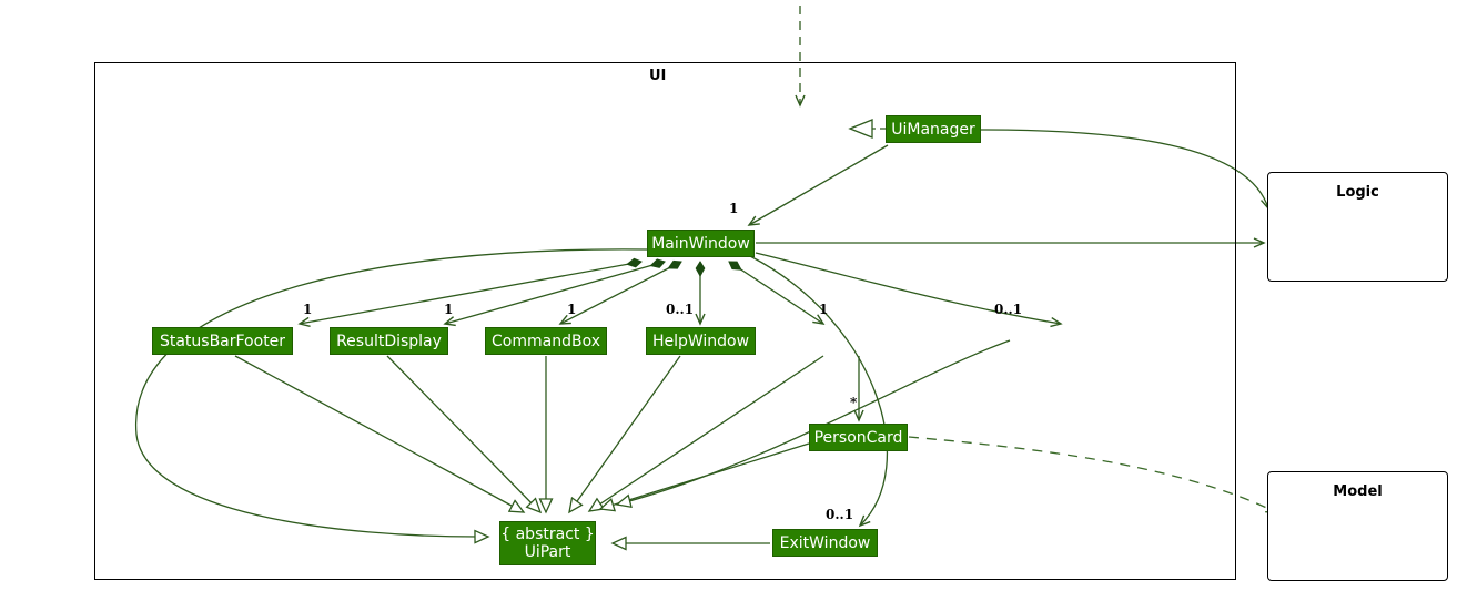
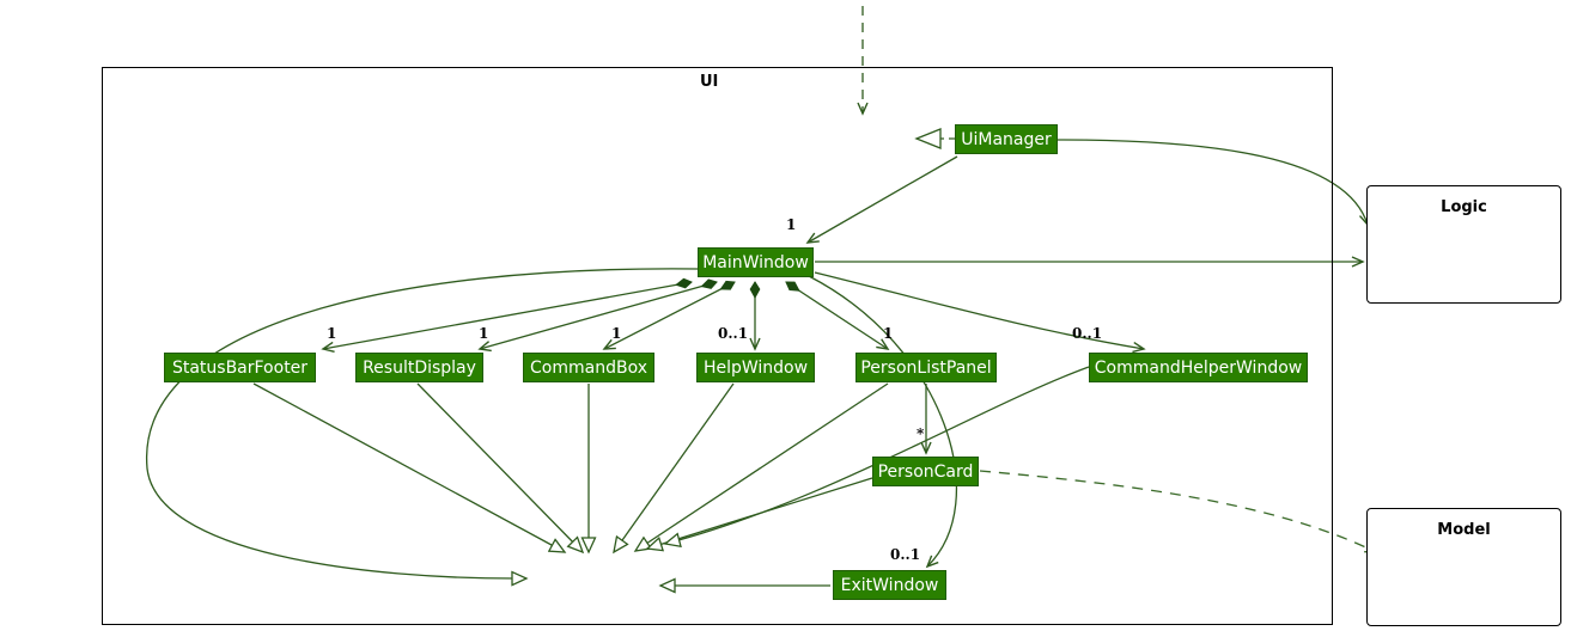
  UI
  Logic
  Model
  UiManager
  MainWindow
  StatusBarFooter
  ResultDisplay
  CommandBox
  HelpWindow
+ PersonListPanel
+ CommandHelperWindow
  PersonCard
- { abstract }
- UiPart
  ExitWindow
  1
  1
  1
  1
  0..1
  1
  0..1
  *
  0..1
